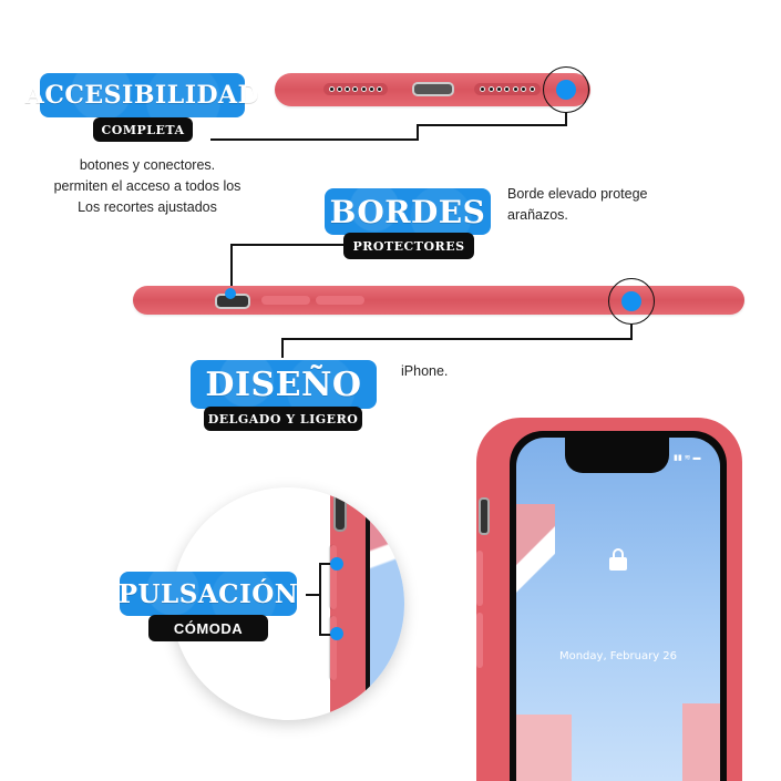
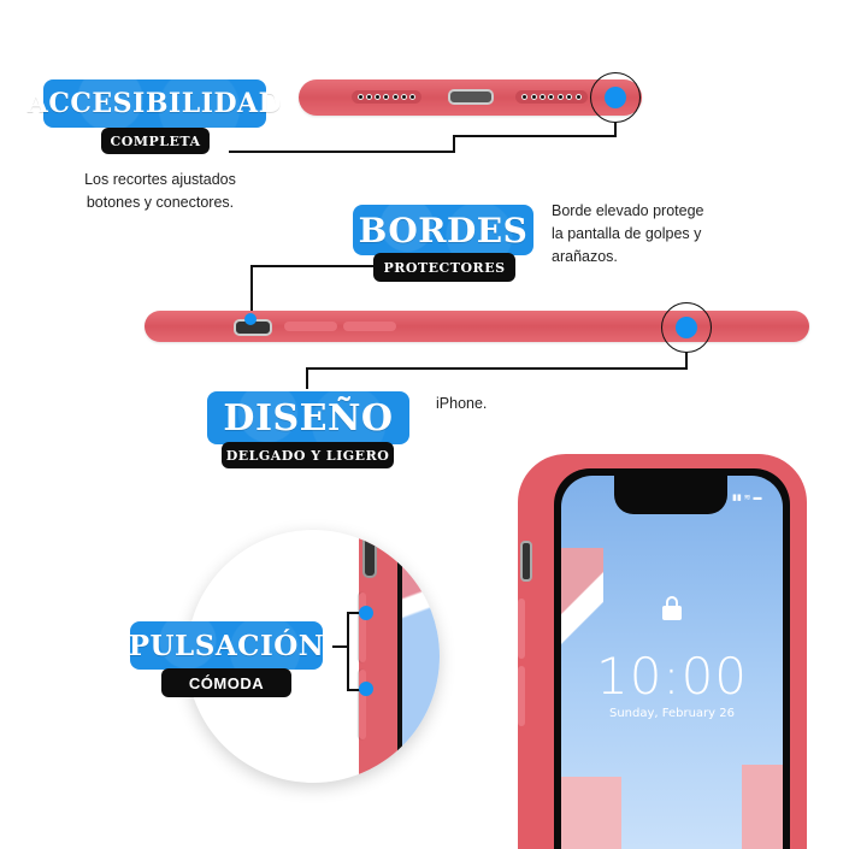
  ACCESIBILIDAD
  COMPLETA
- botones y conectores.
+ Los recortes ajustados
- permiten el acceso a todos los
- Los recortes ajustados
+ botones y conectores.
  BORDES
  PROTECTORES
  Borde elevado protege
+ la pantalla de golpes y
  arañazos.
  DISEÑO
  DELGADO Y LIGERO
  iPhone.
  PULSACIÓN
  CÓMODA
+ 10:00
- Monday, February 26
+ Sunday, February 26
